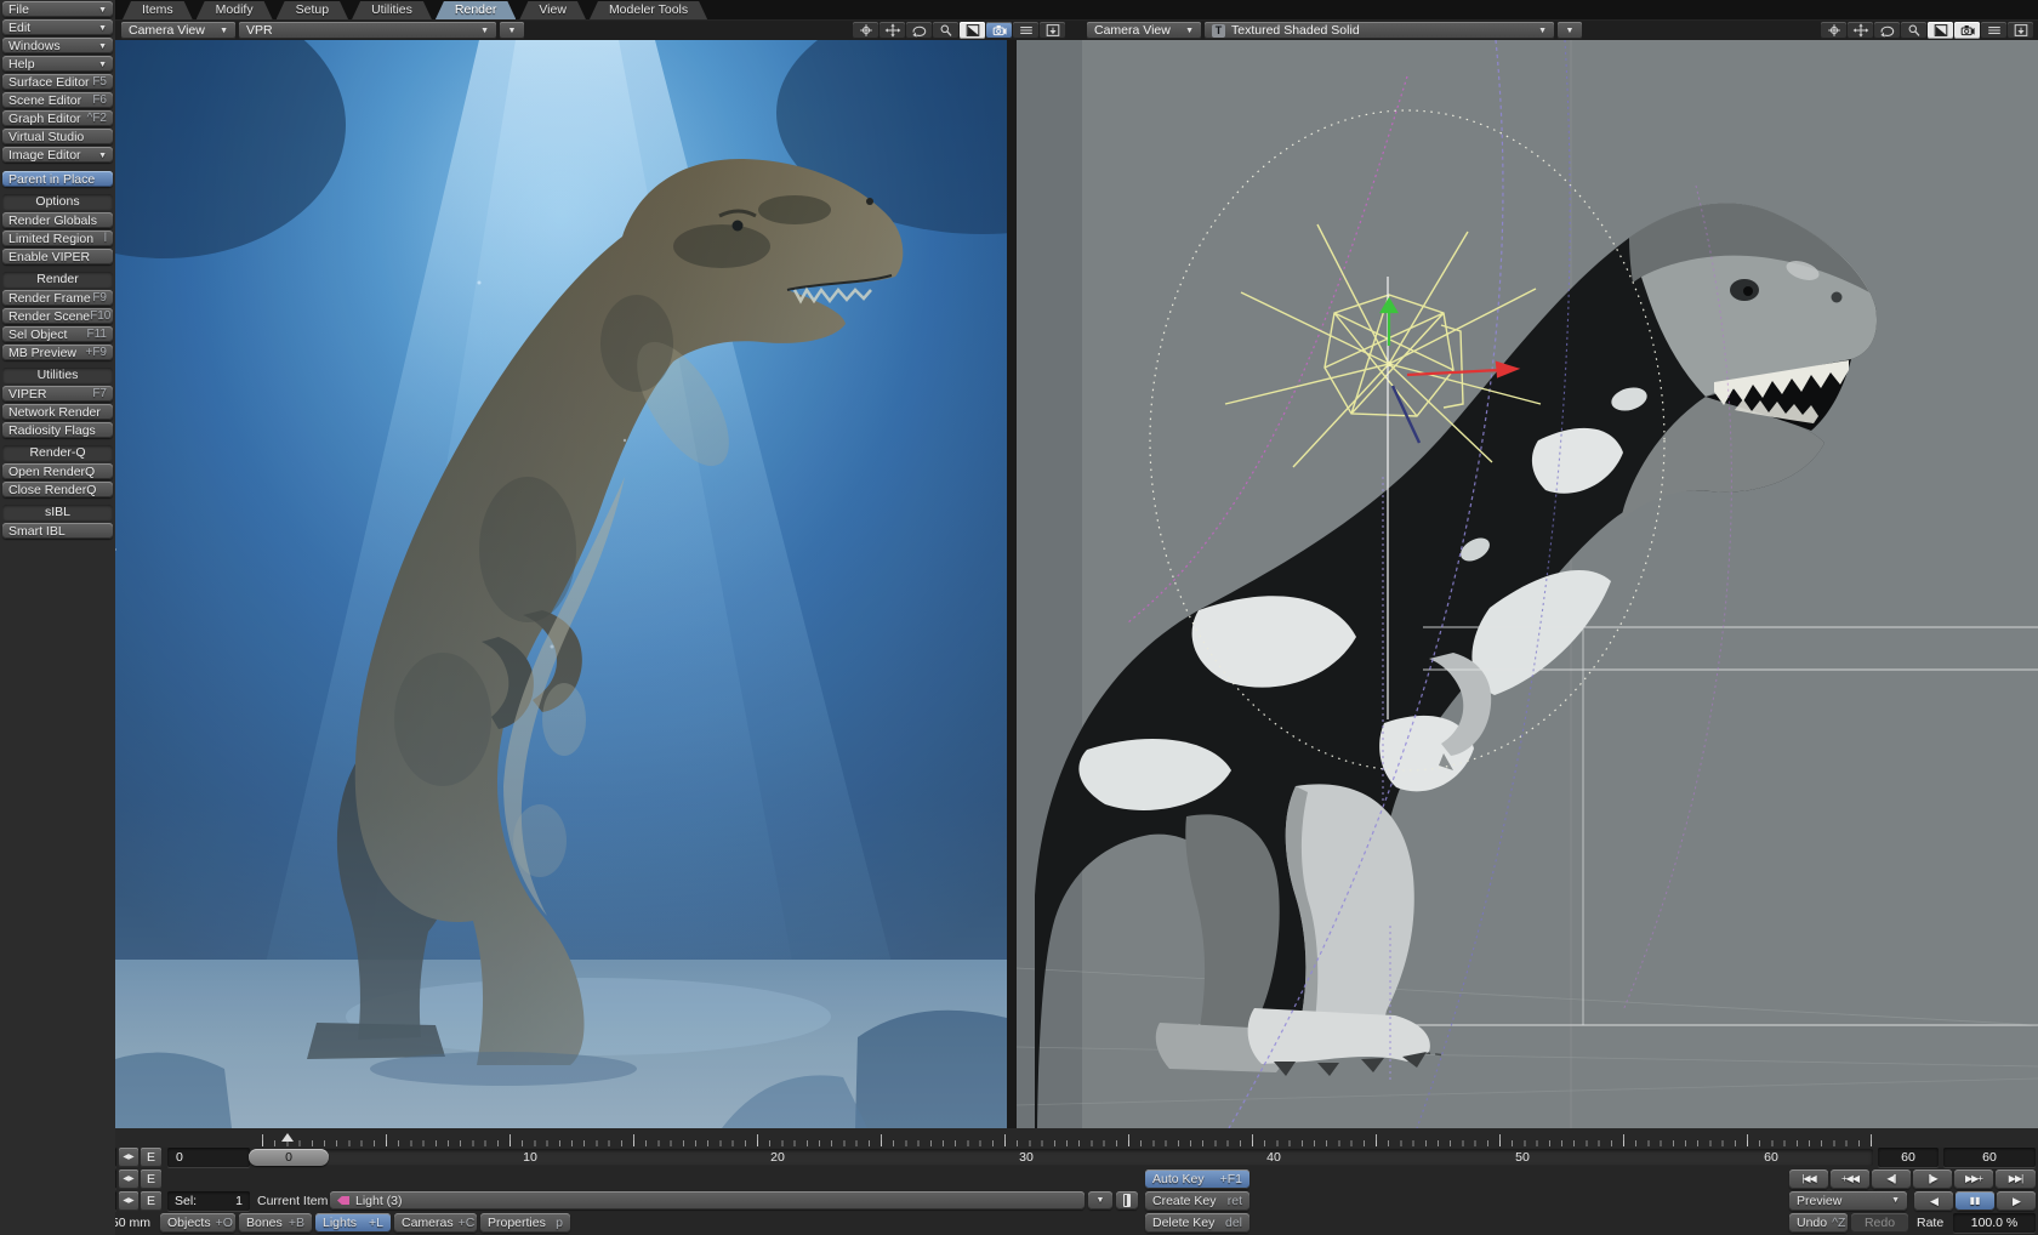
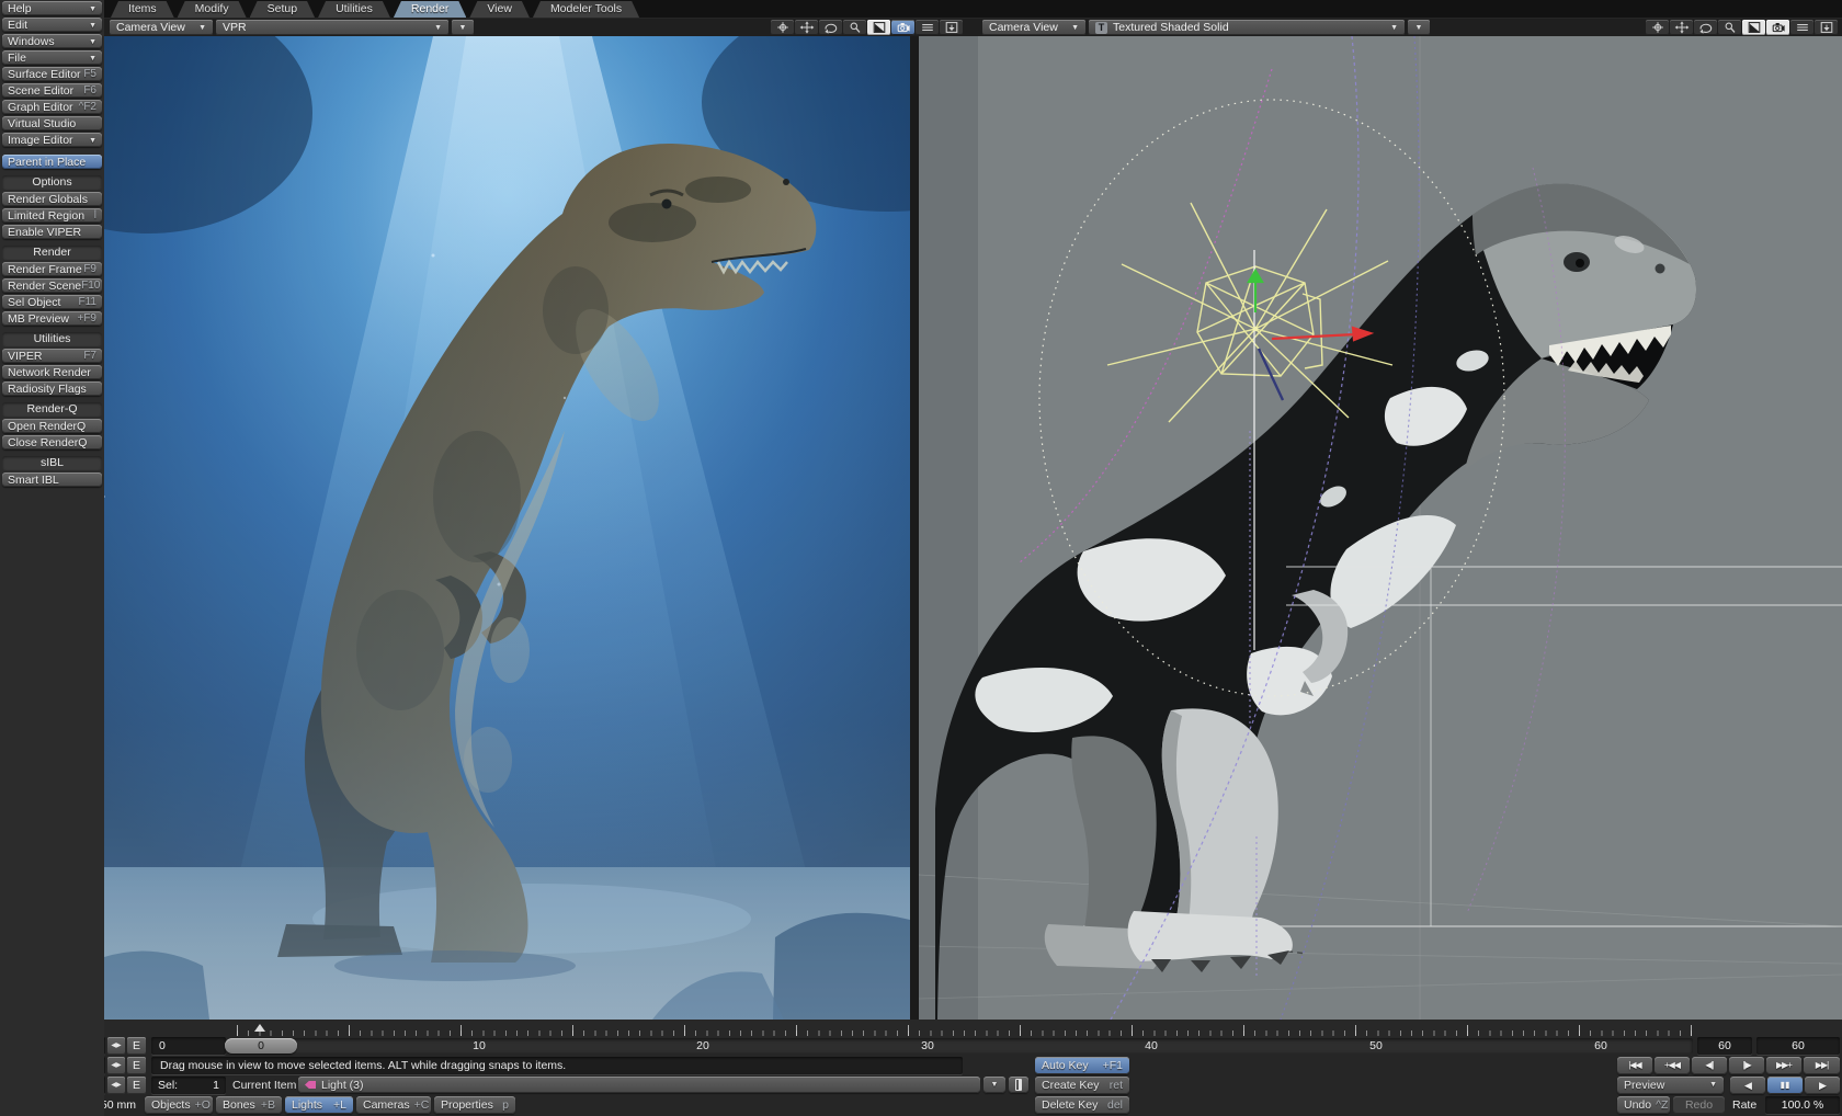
- File
+ Help
  Edit
  Windows
- Help
+ File
  Surface Editor
  F5
  Scene Editor
  F6
  Graph Editor
  ^F2
  Virtual Studio
  Image Editor
  Parent in Place
  Options
  Render Globals
  Limited Region
  l
  Enable VIPER
  Render
  Render Frame
  F9
  Render Scene
  F10
  Sel Object
  F11
  MB Preview
  +F9
  Utilities
  VIPER
  F7
  Network Render
  Radiosity Flags
  Render-Q
  Open RenderQ
  Close RenderQ
  sIBL
  Smart IBL
  Items
  Modify
  Setup
  Utilities
  Render
  View
  Modeler Tools
  Camera View
  VPR
  Camera View
  T
  Textured Shaded Solid
  E
  0
  0
  10
  20
  30
  40
  50
  60
  60
  60
  E
+ Drag mouse in view to move selected items. ALT while dragging snaps to items.
  Auto Key
  +F1
  E
  Sel:
  1
  Current Item
  Light (3)
  Create Key
  ret
  Preview
  0 mm
  Objects
  +O
  Bones
  +B
  Lights
  +L
  Cameras
  +C
  Properties
  p
  Delete Key
  del
  Undo
  ^Z
  Redo
  Rate
  100.0 %
